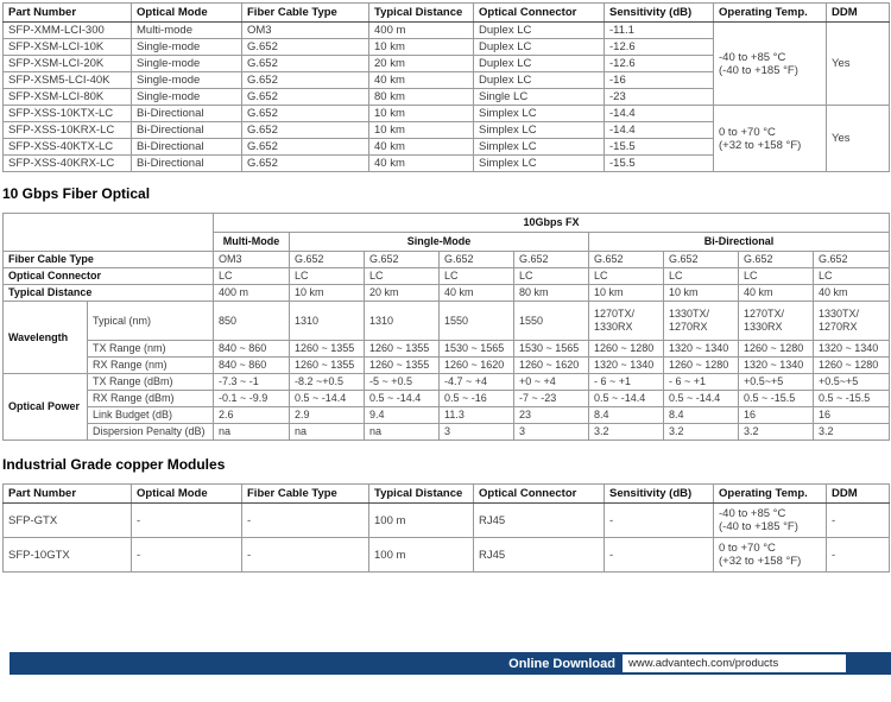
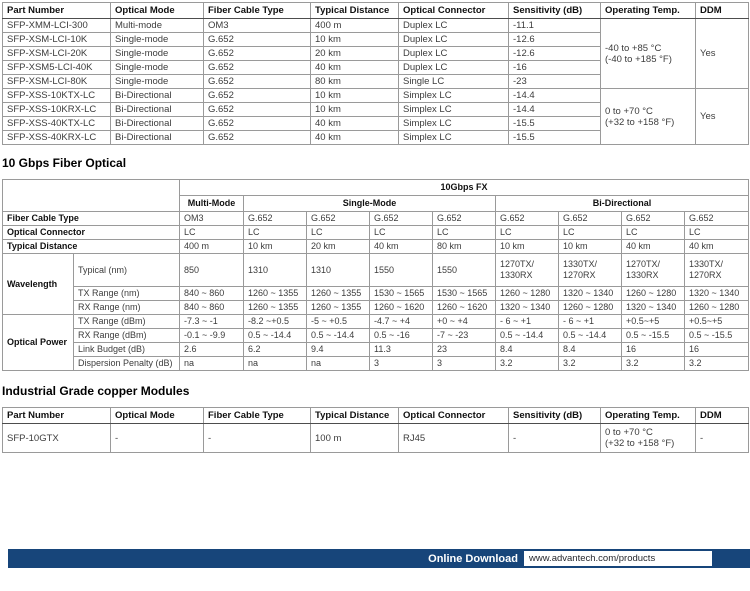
  Part Number	Optical Mode	Fiber Cable Type	Typical Distance	Optical Connector	Sensitivity (dB)	Operating Temp.	DDM
  SFP-XMM-LCI-300	Multi-mode	OM3	400 m	Duplex LC	-11.1	-40 to +85 °C (-40 to +185 °F)	Yes
  SFP-XSM-LCI-10K	Single-mode	G.652	10 km	Duplex LC	-12.6
  SFP-XSM-LCI-20K	Single-mode	G.652	20 km	Duplex LC	-12.6
  SFP-XSM5-LCI-40K	Single-mode	G.652	40 km	Duplex LC	-16
  SFP-XSM-LCI-80K	Single-mode	G.652	80 km	Single LC	-23
  SFP-XSS-10KTX-LC	Bi-Directional	G.652	10 km	Simplex LC	-14.4	0 to +70 °C (+32 to +158 °F)	Yes
  SFP-XSS-10KRX-LC	Bi-Directional	G.652	10 km	Simplex LC	-14.4
  SFP-XSS-40KTX-LC	Bi-Directional	G.652	40 km	Simplex LC	-15.5
  SFP-XSS-40KRX-LC	Bi-Directional	G.652	40 km	Simplex LC	-15.5
  10 Gbps Fiber Optical
  	10Gbps FX
  Multi-Mode	Single-Mode	Bi-Directional
  Fiber Cable Type	OM3	G.652	G.652	G.652	G.652	G.652	G.652	G.652	G.652
  Optical Connector	LC	LC	LC	LC	LC	LC	LC	LC	LC
  Typical Distance	400 m	10 km	20 km	40 km	80 km	10 km	10 km	40 km	40 km
  Wavelength	Typical (nm)	850	1310	1310	1550	1550	1270TX/ 1330RX	1330TX/ 1270RX	1270TX/ 1330RX	1330TX/ 1270RX
  TX Range (nm)	840 ~ 860	1260 ~ 1355	1260 ~ 1355	1530 ~ 1565	1530 ~ 1565	1260 ~ 1280	1320 ~ 1340	1260 ~ 1280	1320 ~ 1340
  RX Range (nm)	840 ~ 860	1260 ~ 1355	1260 ~ 1355	1260 ~ 1620	1260 ~ 1620	1320 ~ 1340	1260 ~ 1280	1320 ~ 1340	1260 ~ 1280
  Optical Power	TX Range (dBm)	-7.3 ~ -1	-8.2 ~+0.5	-5 ~ +0.5	-4.7 ~ +4	+0 ~ +4	- 6 ~ +1	- 6 ~ +1	+0.5~+5	+0.5~+5
  RX Range (dBm)	-0.1 ~ -9.9	0.5 ~ -14.4	0.5 ~ -14.4	0.5 ~ -16	-7 ~ -23	0.5 ~ -14.4	0.5 ~ -14.4	0.5 ~ -15.5	0.5 ~ -15.5
- Link Budget (dB)	2.6	2.9	9.4	11.3	23	8.4	8.4	16	16
+ Link Budget (dB)	2.6	6.2	9.4	11.3	23	8.4	8.4	16	16
  Dispersion Penalty (dB)	na	na	na	3	3	3.2	3.2	3.2	3.2
  Industrial Grade copper Modules
  Part Number	Optical Mode	Fiber Cable Type	Typical Distance	Optical Connector	Sensitivity (dB)	Operating Temp.	DDM
- SFP-GTX	-	-	100 m	RJ45	-	-40 to +85 °C (-40 to +185 °F)	-
  SFP-10GTX	-	-	100 m	RJ45	-	0 to +70 °C (+32 to +158 °F)	-
  Online Download
  www.advantech.com/products
